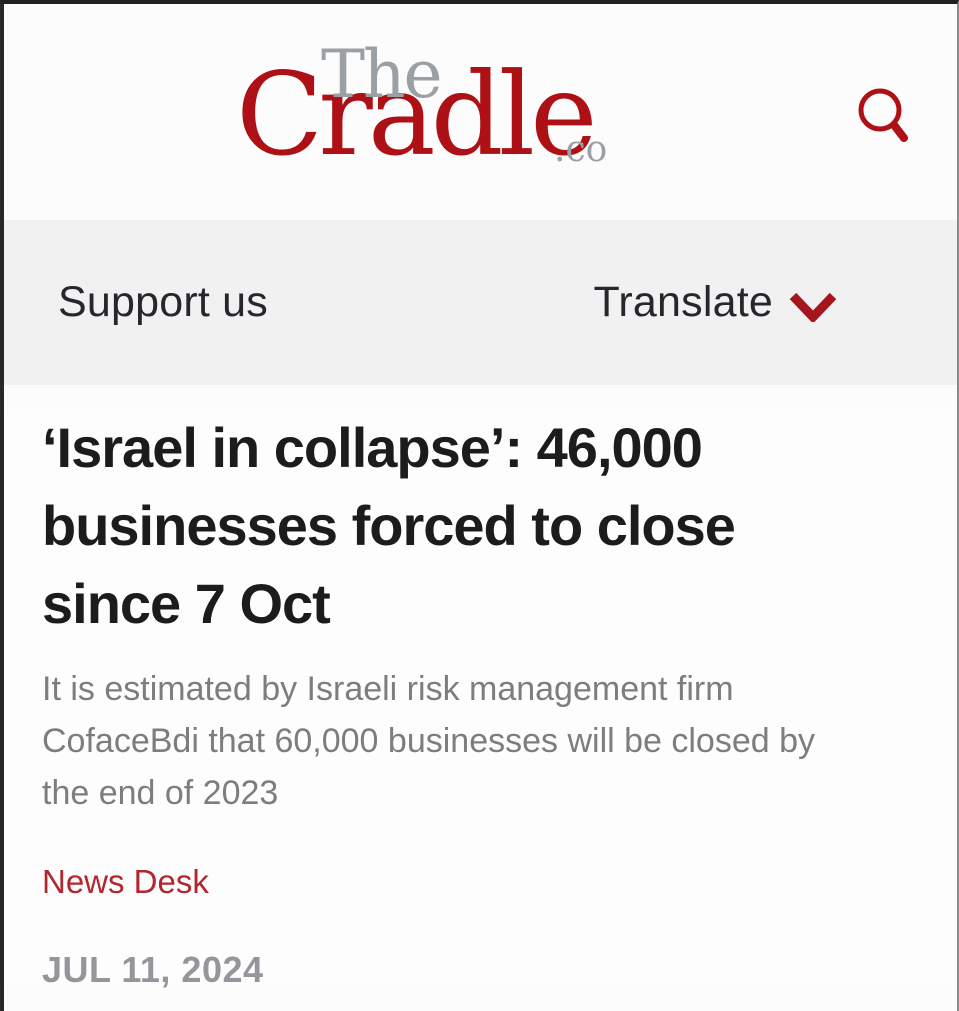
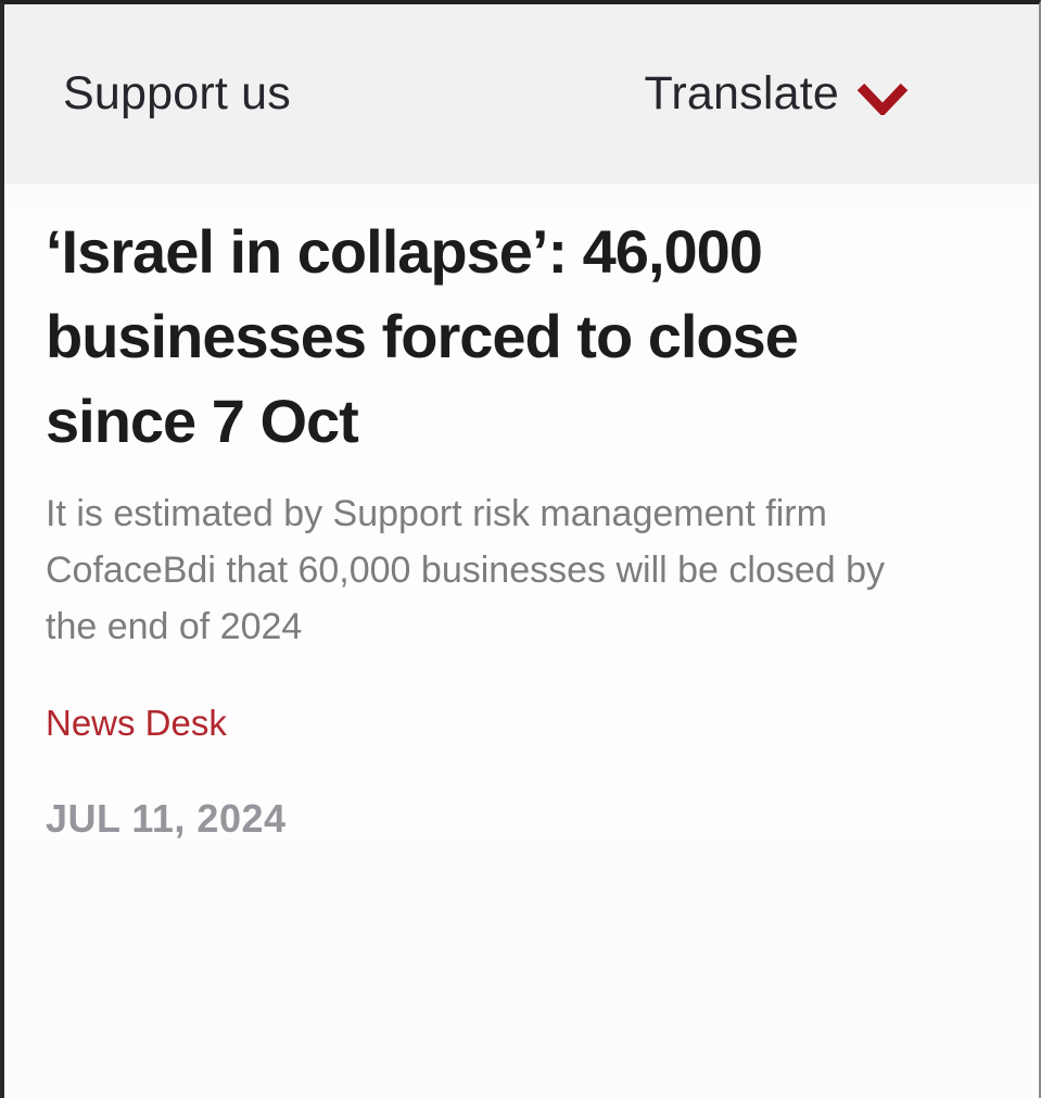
- Cradle
- The
- .co
  Support us
  Translate
  ‘Israel in collapse’: 46,000
  businesses forced to close
  since 7 Oct
- It is estimated by Israeli risk management firm
+ It is estimated by Support risk management firm
  CofaceBdi that 60,000 businesses will be closed by
- the end of 2023
+ the end of 2024
  News Desk
  JUL 11, 2024
